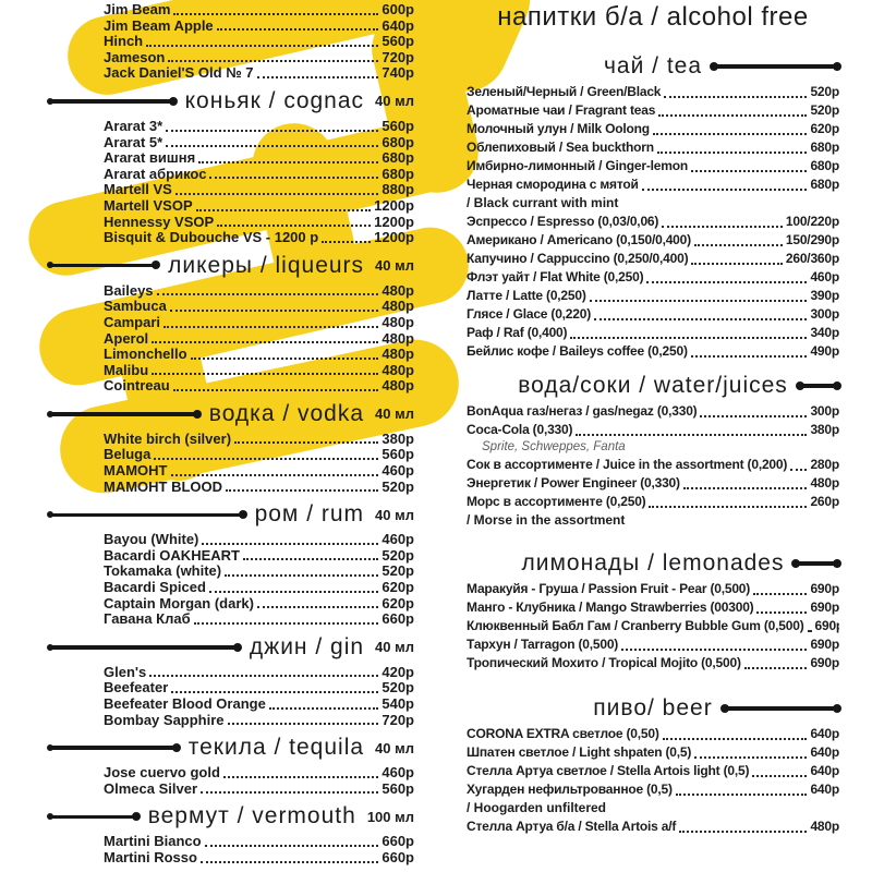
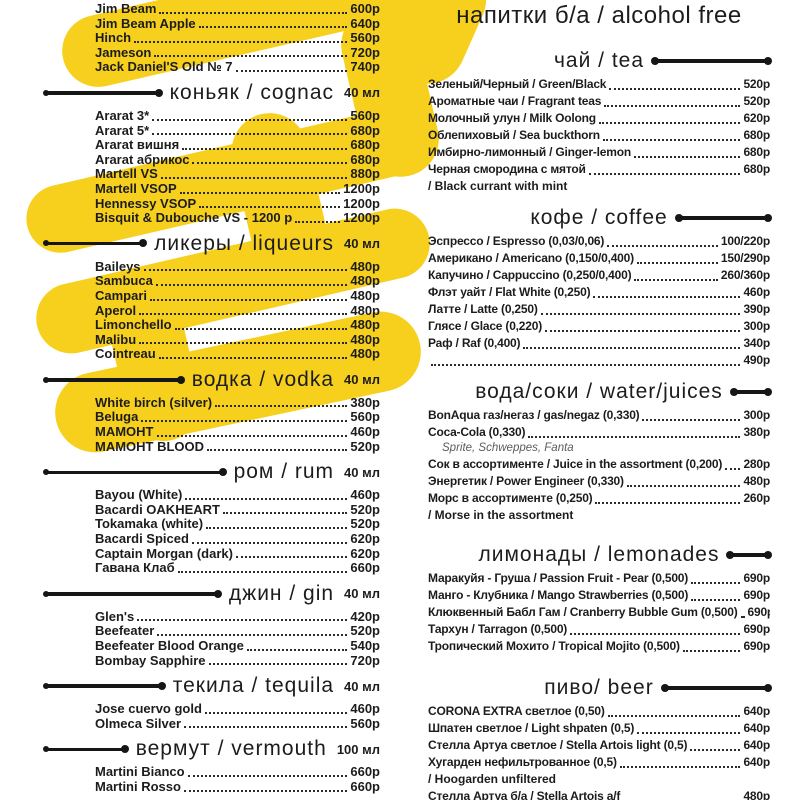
  Jim Beam
  600р
  Jim Beam Apple
  640р
  Hinch
  560р
  Jameson
  720р
  Jack Daniel'S Old № 7
  740р
  коньяк / cognac
  40 мл
  Ararat 3*
  560р
  Ararat 5*
  680р
  Ararat вишня
  680р
  Ararat абрикос
  680р
  Martell VS
  880р
  Martell VSOP
  1200р
  Hennessy VSOP
  1200р
  Bisquit & Dubouche VS - 1200 p
  1200р
  ликеры / liqueurs
  40 мл
  Baileys
  480р
  Sambuca
  480р
  Campari
  480р
  Aperol
  480р
  Limonchello
  480р
  Malibu
  480р
  Cointreau
  480р
  водка / vodka
  40 мл
  White birch (silver)
  380р
  Beluga
  560р
  МАМОНТ
  460р
  МАМОНТ BLOOD
  520р
  ром / rum
  40 мл
  Bayou (White)
  460р
  Bacardi OAKHEART
  520р
  Tokamaka (white)
  520р
  Bacardi Spiced
  620р
  Captain Morgan (dark)
  620р
  Гавана Клаб
  660р
  джин / gin
  40 мл
  Glen's
  420р
  Beefeater
  520р
  Beefeater Blood Orange
  540р
  Bombay Sapphire
  720р
  текила / tequila
  40 мл
  Jose cuervo gold
  460р
  Olmeca Silver
  560р
  вермут / vermouth
  100 мл
  Martini Bianco
  660р
  Martini Rosso
  660р
  напитки б/а / alcohol free
  чай / tea
  Зеленый/Черный / Green/Black
  520р
  Ароматные чаи / Fragrant teas
  520р
  Молочный улун / Milk Oolong
  620р
  Облепиховый / Sea buckthorn
  680р
  Имбирно-лимонный / Ginger-lemon
  680р
  Черная смородина с мятой
  680р
  / Black currant with mint
+ кофе / coffee
  Эспрессо / Espresso (0,03/0,06)
  100/220р
  Американо / Americano (0,150/0,400)
  150/290р
  Капучино / Cappuccino (0,250/0,400)
  260/360р
  Флэт уайт / Flat White (0,250)
  460р
  Латте / Latte (0,250)
  390р
  Глясе / Glace (0,220)
  300р
  Раф / Raf (0,400)
  340р
- Бейлис кофе / Baileys coffee (0,250)
  490р
  вода/соки / water/juices
  BonAqua газ/негаз / gas/negaz (0,330)
  300р
  Coca-Cola (0,330)
  380р
  Sprite, Schweppes, Fanta
  Сок в ассортименте / Juice in the assortment (0,200)
  280р
  Энергетик / Power Engineer (0,330)
  480р
  Морс в ассортименте (0,250)
  260р
  / Morse in the assortment
  лимонады / lemonades
  Маракуйя - Груша / Passion Fruit - Pear (0,500)
  690р
- Манго - Клубника / Mango Strawberries (00300)
+ Манго - Клубника / Mango Strawberries (0,500)
  690р
  Клюквенный Бабл Гам / Cranberry Bubble Gum (0,500)
  690
  Тархун / Tarragon (0,500)
  690р
  Тропический Мохито / Tropical Mojito (0,500)
  690р
  пиво/ beer
  CORONA EXTRA светлое (0,50)
  640р
  Шпатен светлое / Light shpaten (0,5)
  640р
  Стелла Артуа светлое / Stella Artois light (0,5)
  640р
  Хугарден нефильтрованное (0,5)
  640р
  / Hoogarden unfiltered
  Стелла Артуа б/а / Stella Artois a/f
  480р
